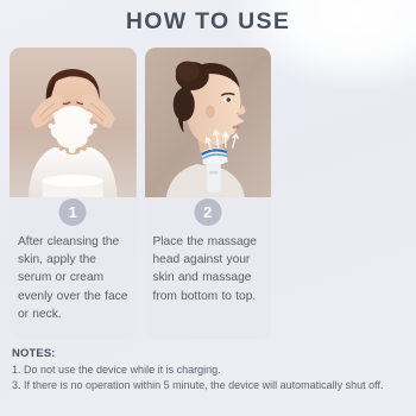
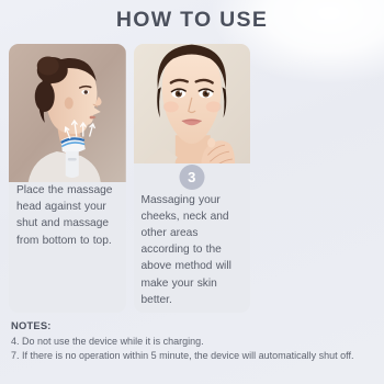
  HOW TO USE
- 1
- After cleansing the skin, apply the serum or cream evenly over the face or neck.
- 2
- Place the massage head against your skin and massage from bottom to top.
+ Place the massage head against your shut and massage from bottom to top.
+ 3
+ Massaging your cheeks, neck and other areas according to the above method will make your skin better.
  NOTES:
- 1. Do not use the device while it is charging.
+ 4. Do not use the device while it is charging.
- 3. If there is no operation within 5 minute, the device will automatically shut off.
+ 7. If there is no operation within 5 minute, the device will automatically shut off.
